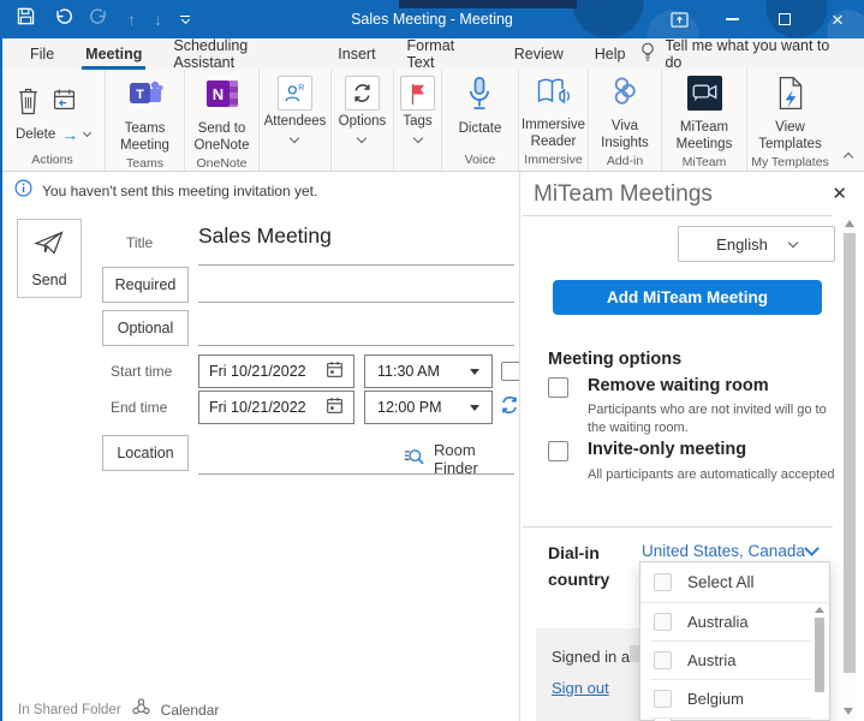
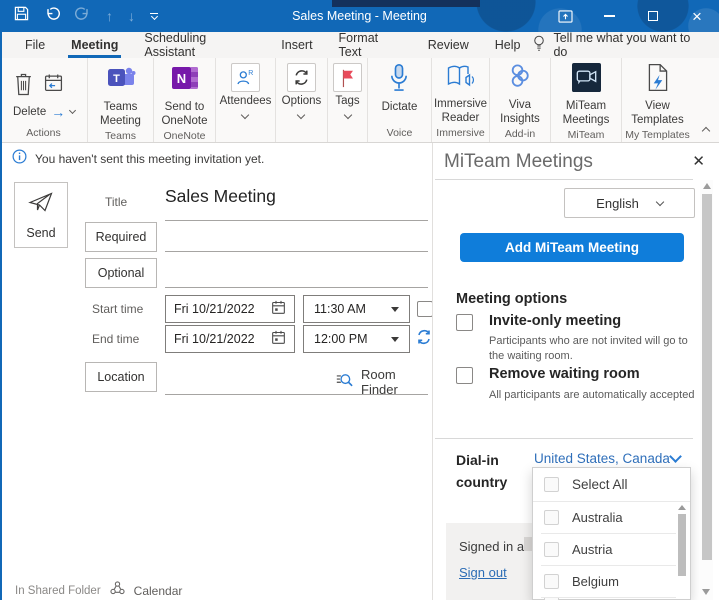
  ↑
  ↓
  Sales Meeting - Meeting
  ×
  File
  Meeting
  Scheduling Assistant
  Insert
  Format Text
  Review
  Help
  Tell me what you want to do
  Delete
  →
  Actions
  T
  Teams Meeting
  N
  Send to OneNote
  OneNote
  Attendees
  Options
  Tags
  Dictate
  Voice
  Immersive Reader
  Immersive
  Viva Insights
  Add-in
  MiTeam Meetings
  View Templates
  My Templates
  You haven't sent this meeting invitation yet.
  Send
  Title
  Sales Meeting
  Required
  Optional
  Start time
  Fri 10/21/2022
  11:30 AM
  End time
  Fri 10/21/2022
  12:00 PM
  Location
  Room Finder
  In Shared Folder
  Calendar
  MiTeam Meetings
  ✕
  English
  Add MiTeam Meeting
  Meeting options
- Remove waiting room
+ Invite-only meeting
  Participants who are not invited will go to the waiting room.
- Invite-only meeting
+ Remove waiting room
  All participants are automatically accepted
  Dial-in country
  United States, Canada
  Signed in a
  Sign out
  Select All
  Australia
  Austria
  Belgium
